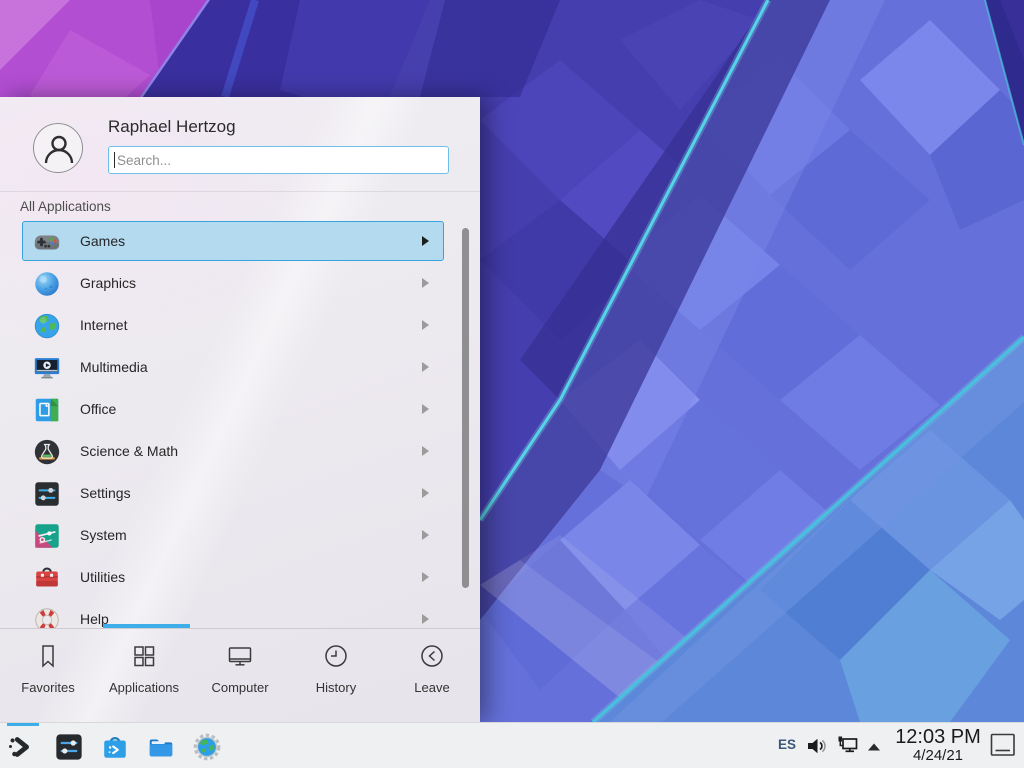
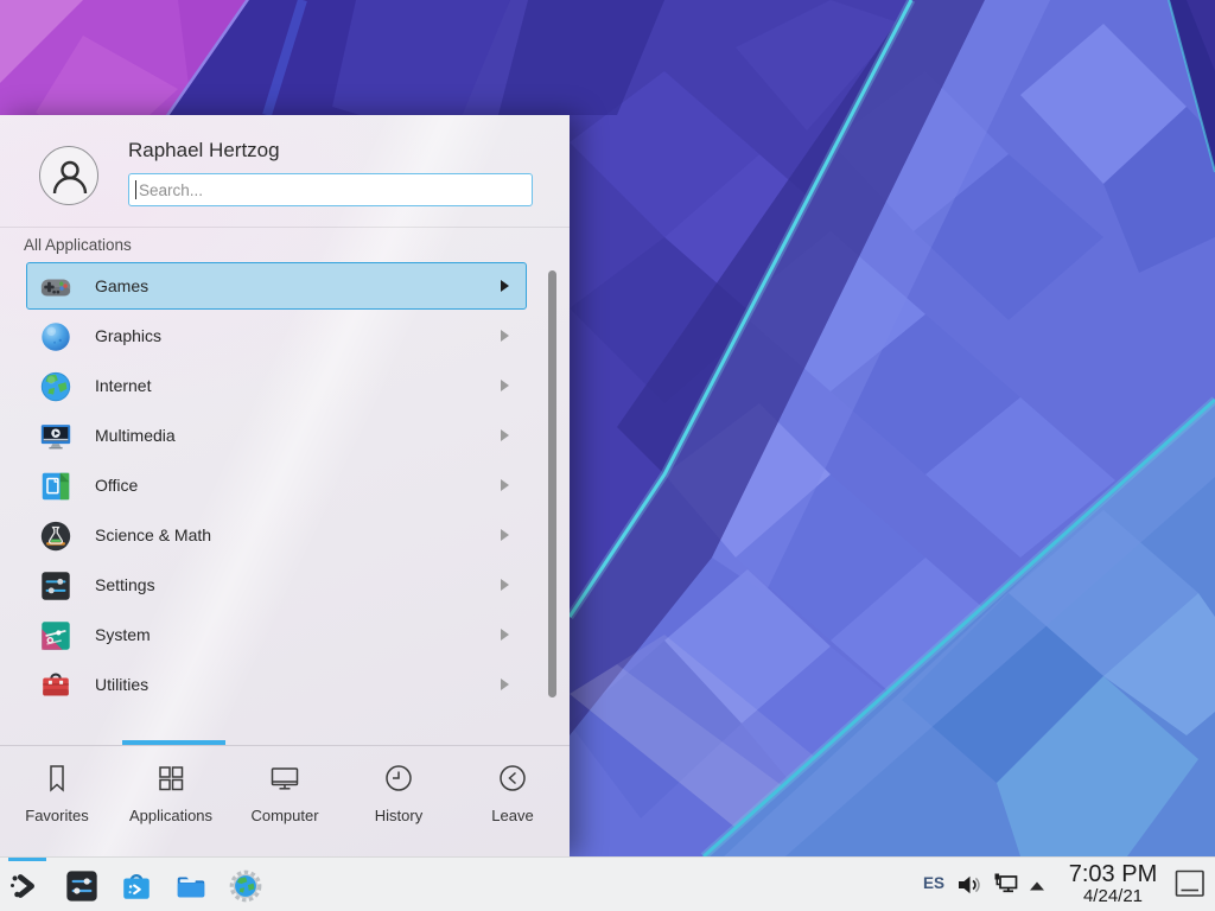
  Raphael Hertzog
  Search...
  All Applications
  Games
  Graphics
  Internet
  Multimedia
  Office
  Science & Math
  Settings
  System
  Utilities
- Help
  Favorites
  Applications
  Computer
  History
  Leave
  ES
- 12:03 PM
+ 7:03 PM
  4/24/21
